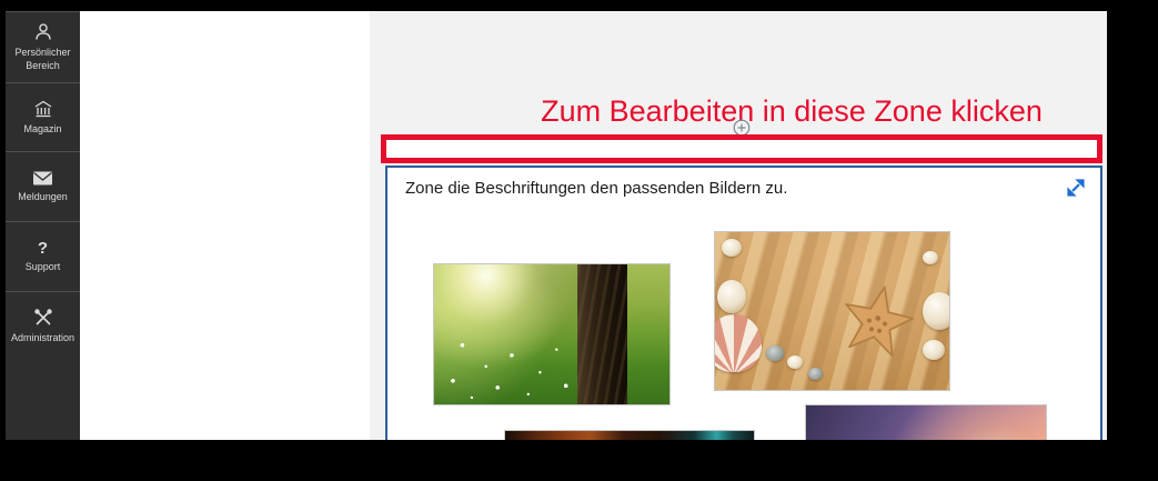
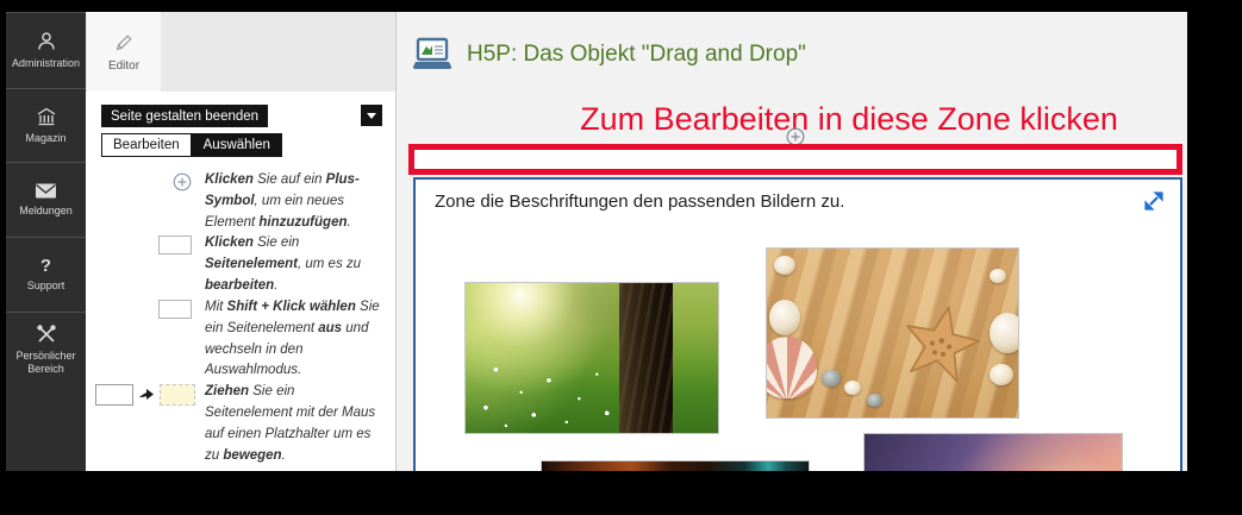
- Persönlicher Bereich
+ Administration
  Magazin
  Meldungen
  ?
  Support
- Administration
+ Persönlicher Bereich
+ Editor
+ Seite gestalten beenden
+ Bearbeiten
+ Auswählen
+ Klicken Sie auf ein Plus-Symbol, um ein neues Element hinzuzufügen.
+ Klicken Sie ein Seitenelement, um es zu bearbeiten.
+ Mit Shift + Klick wählen Sie ein Seitenelement aus und wechseln in den Auswahlmodus.
+ Ziehen Sie ein Seitenelement mit der Maus auf einen Platzhalter um es zu bewegen.
+ H5P: Das Objekt "Drag and Drop"
  Zum Bearbeiten in diese Zone klicken
  Zone die Beschriftungen den passenden Bildern zu.
